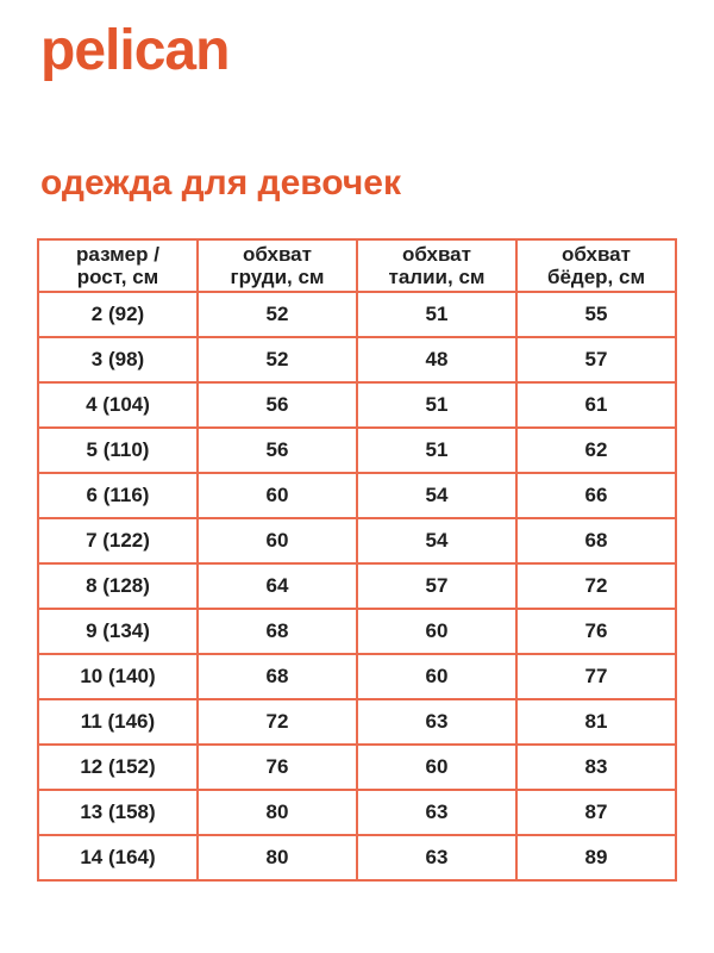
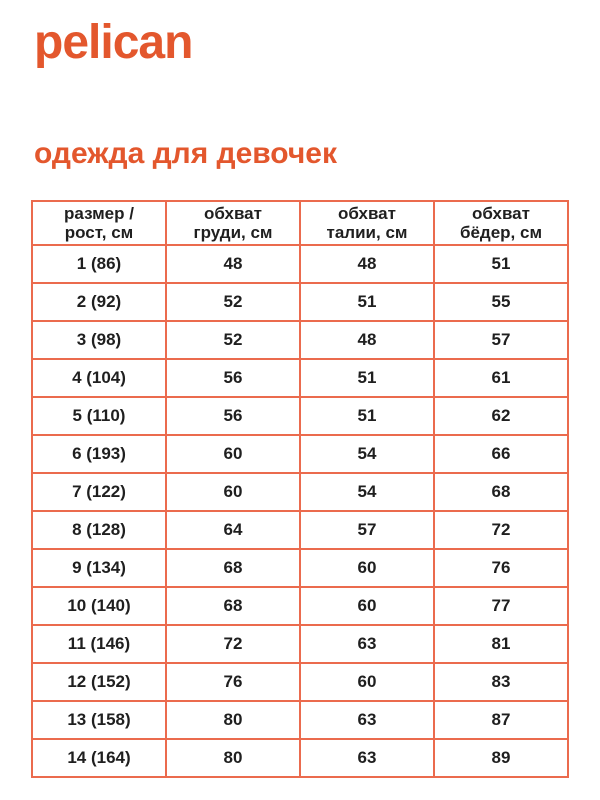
  pelican
  одежда для девочек
  размер / рост, см	обхват груди, см	обхват талии, см	обхват бёдер, см
+ 1 (86)	48	48	51
  2 (92)	52	51	55
  3 (98)	52	48	57
  4 (104)	56	51	61
  5 (110)	56	51	62
- 6 (116)	60	54	66
+ 6 (193)	60	54	66
  7 (122)	60	54	68
  8 (128)	64	57	72
  9 (134)	68	60	76
  10 (140)	68	60	77
  11 (146)	72	63	81
  12 (152)	76	60	83
  13 (158)	80	63	87
  14 (164)	80	63	89
